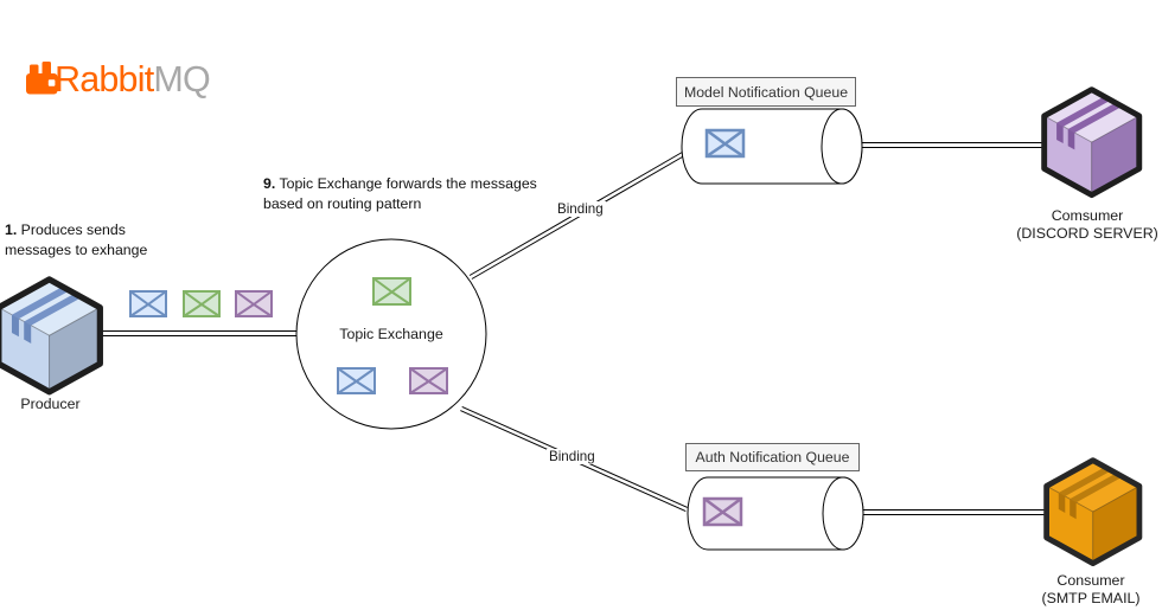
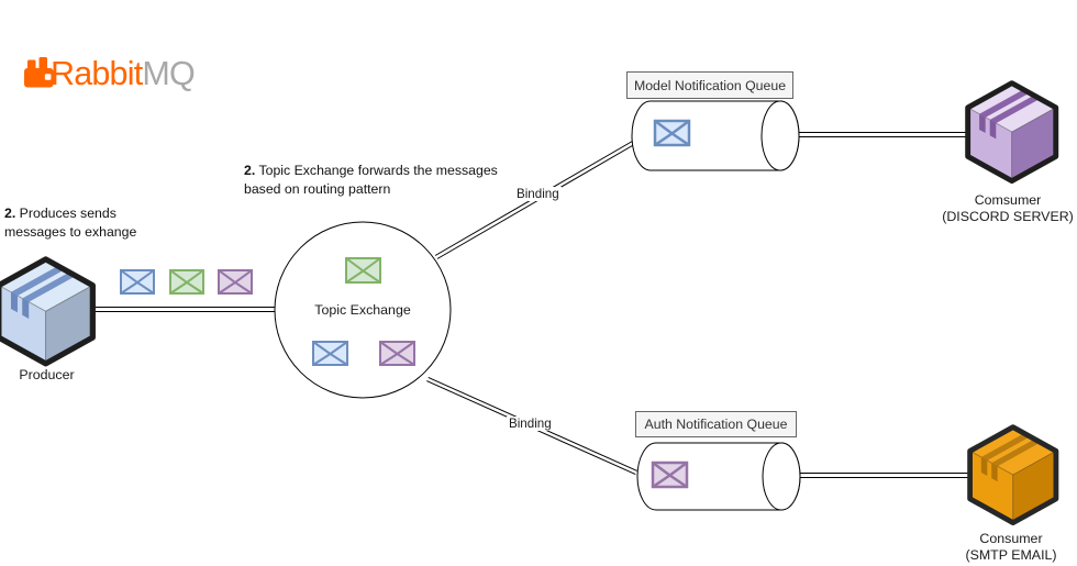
  RabbitMQ
- 1. Produces sends messages to exhange
+ 2. Produces sends messages to exhange
- 9. Topic Exchange forwards the messages based on routing pattern
+ 2. Topic Exchange forwards the messages based on routing pattern
  Producer
  Topic Exchange
  Binding
  Binding
  Model Notification Queue
  Auth Notification Queue
  Comsumer
  (DISCORD SERVER)
  Consumer
  (SMTP EMAIL)
